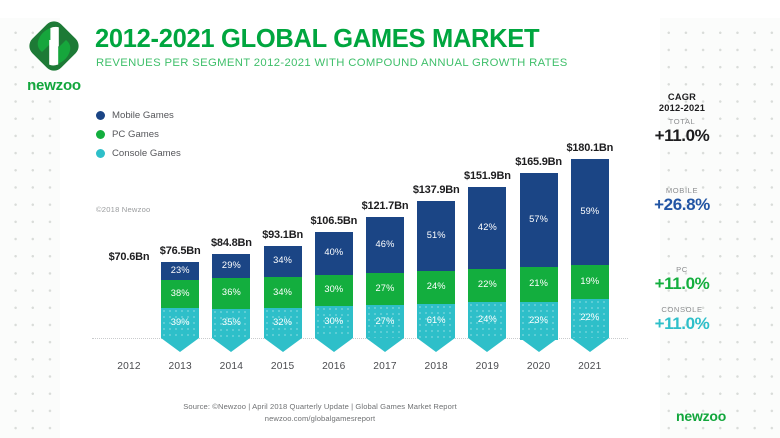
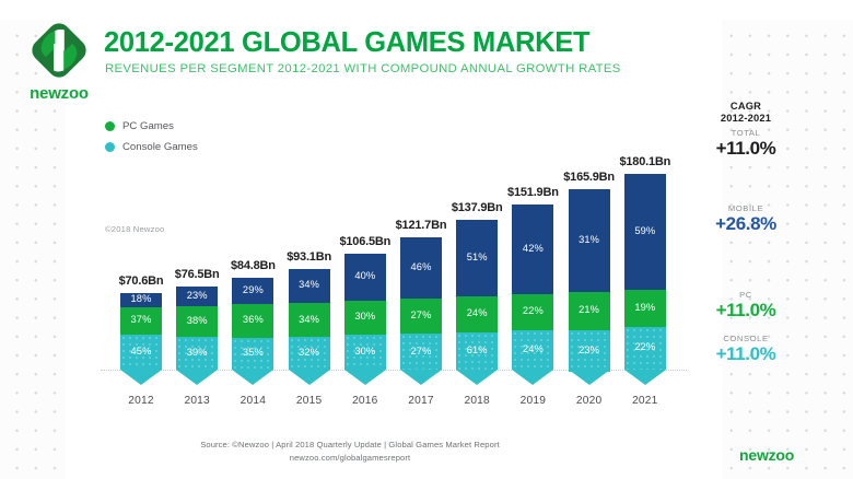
  newzoo
  2012-2021 GLOBAL GAMES MARKET
  REVENUES PER SEGMENT 2012-2021 WITH COMPOUND ANNUAL GROWTH RATES
- Mobile Games
  PC Games
  Console Games
  ©2018 Newzoo
+ 18%
+ 37%
+ 45%
  $70.6Bn
  2012
  23%
  38%
  39%
  $76.5Bn
  2013
  29%
  36%
  35%
  $84.8Bn
  2014
  34%
  34%
  32%
  $93.1Bn
  2015
  40%
  30%
  30%
  $106.5Bn
  2016
  46%
  27%
  27%
  $121.7Bn
  2017
  51%
  24%
  61%
  $137.9Bn
  2018
  42%
  22%
  24%
  $151.9Bn
  2019
- 57%
+ 31%
  21%
  23%
  $165.9Bn
  2020
  59%
  19%
  22%
  $180.1Bn
  2021
  CAGR
  2012-2021
  TOTAL
  +11.0%
  MOBILE
  +26.8%
  PC
  +11.0%
  CONSOLE
  +11.0%
  Source: ©Newzoo | April 2018 Quarterly Update | Global Games Market Report
  newzoo.com/globalgamesreport
  newzoo
